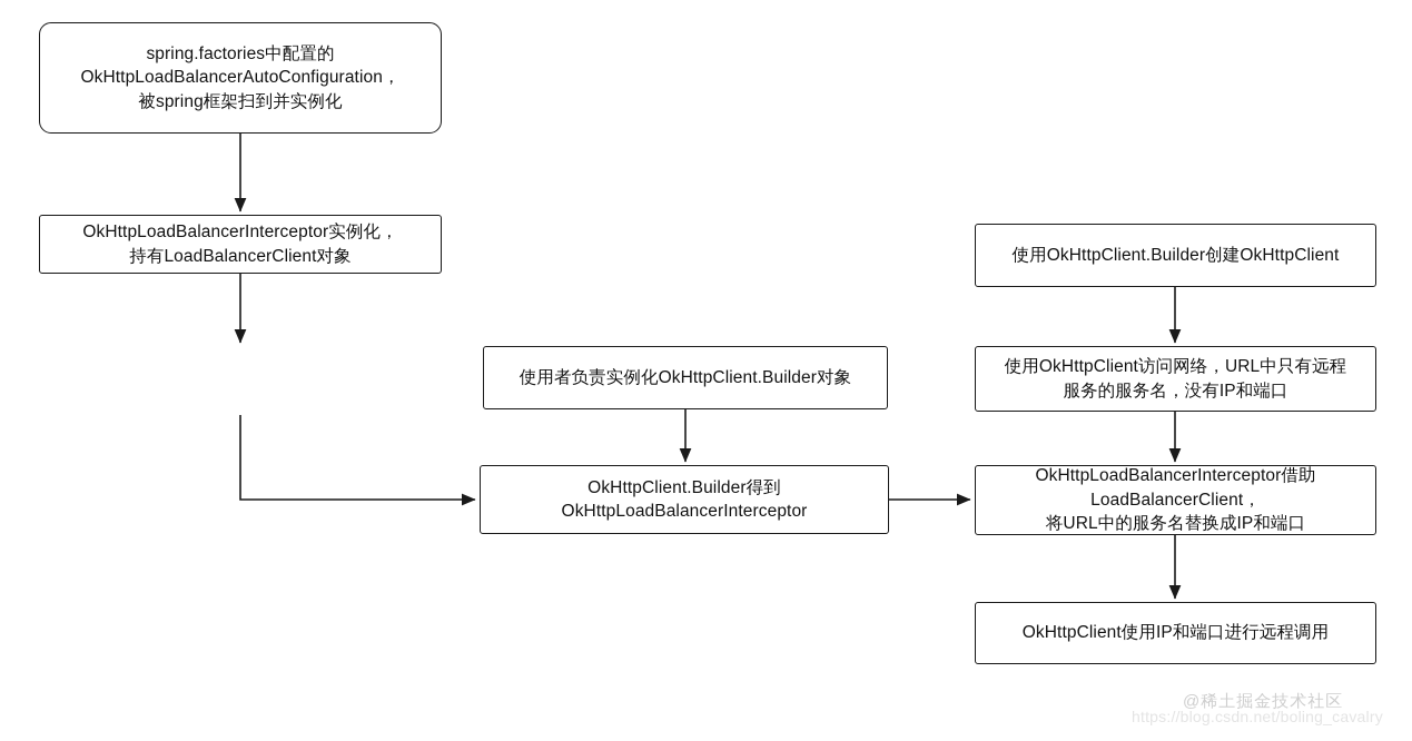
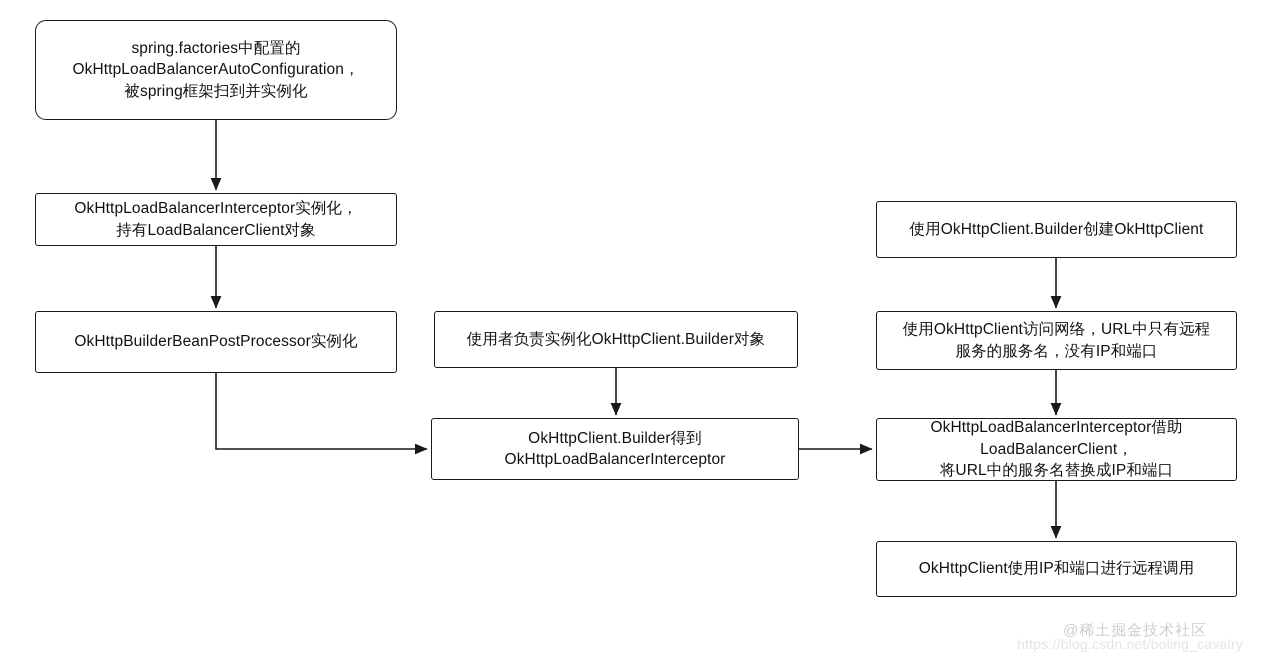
  spring.factories中配置的
  OkHttpLoadBalancerAutoConfiguration，
  被spring框架扫到并实例化
  OkHttpLoadBalancerInterceptor实例化，
  持有LoadBalancerClient对象
+ OkHttpBuilderBeanPostProcessor实例化
  使用者负责实例化OkHttpClient.Builder对象
  OkHttpClient.Builder得到
  OkHttpLoadBalancerInterceptor
  使用OkHttpClient.Builder创建OkHttpClient
  使用OkHttpClient访问网络，URL中只有远程
  服务的服务名，没有IP和端口
  OkHttpLoadBalancerInterceptor借助
  LoadBalancerClient，
  将URL中的服务名替换成IP和端口
  OkHttpClient使用IP和端口进行远程调用
  @稀土掘金技术社区
  https://blog.csdn.net/boling_cavalry
